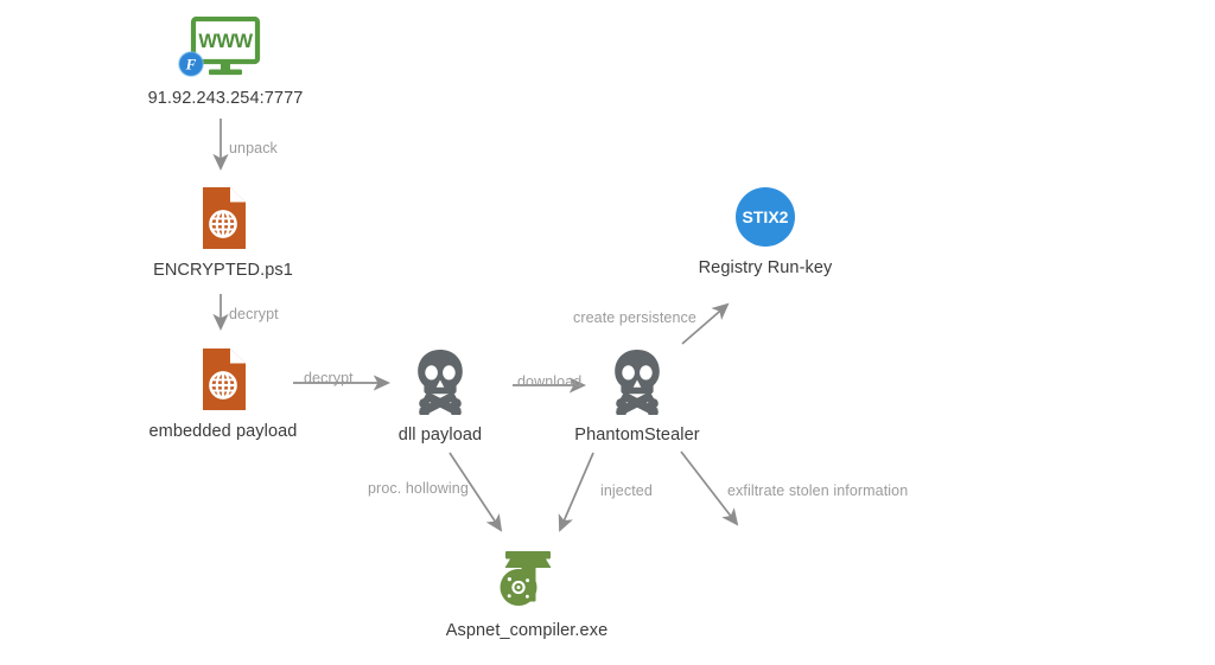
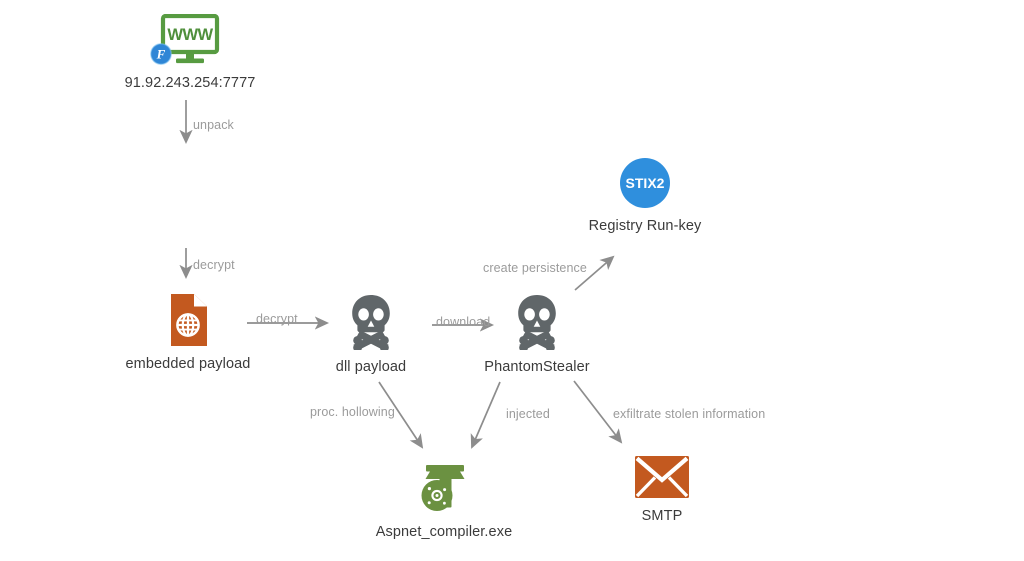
  unpack
  decrypt
  decrypt
  download
  create persistence
  proc. hollowing
  injected
  exfiltrate stolen information
  WWW
  F
  91.92.243.254:7777
- ENCRYPTED.ps1
  embedded payload
  dll payload
  PhantomStealer
  STIX2
  Registry Run-key
  Aspnet_compiler.exe
+ SMTP
